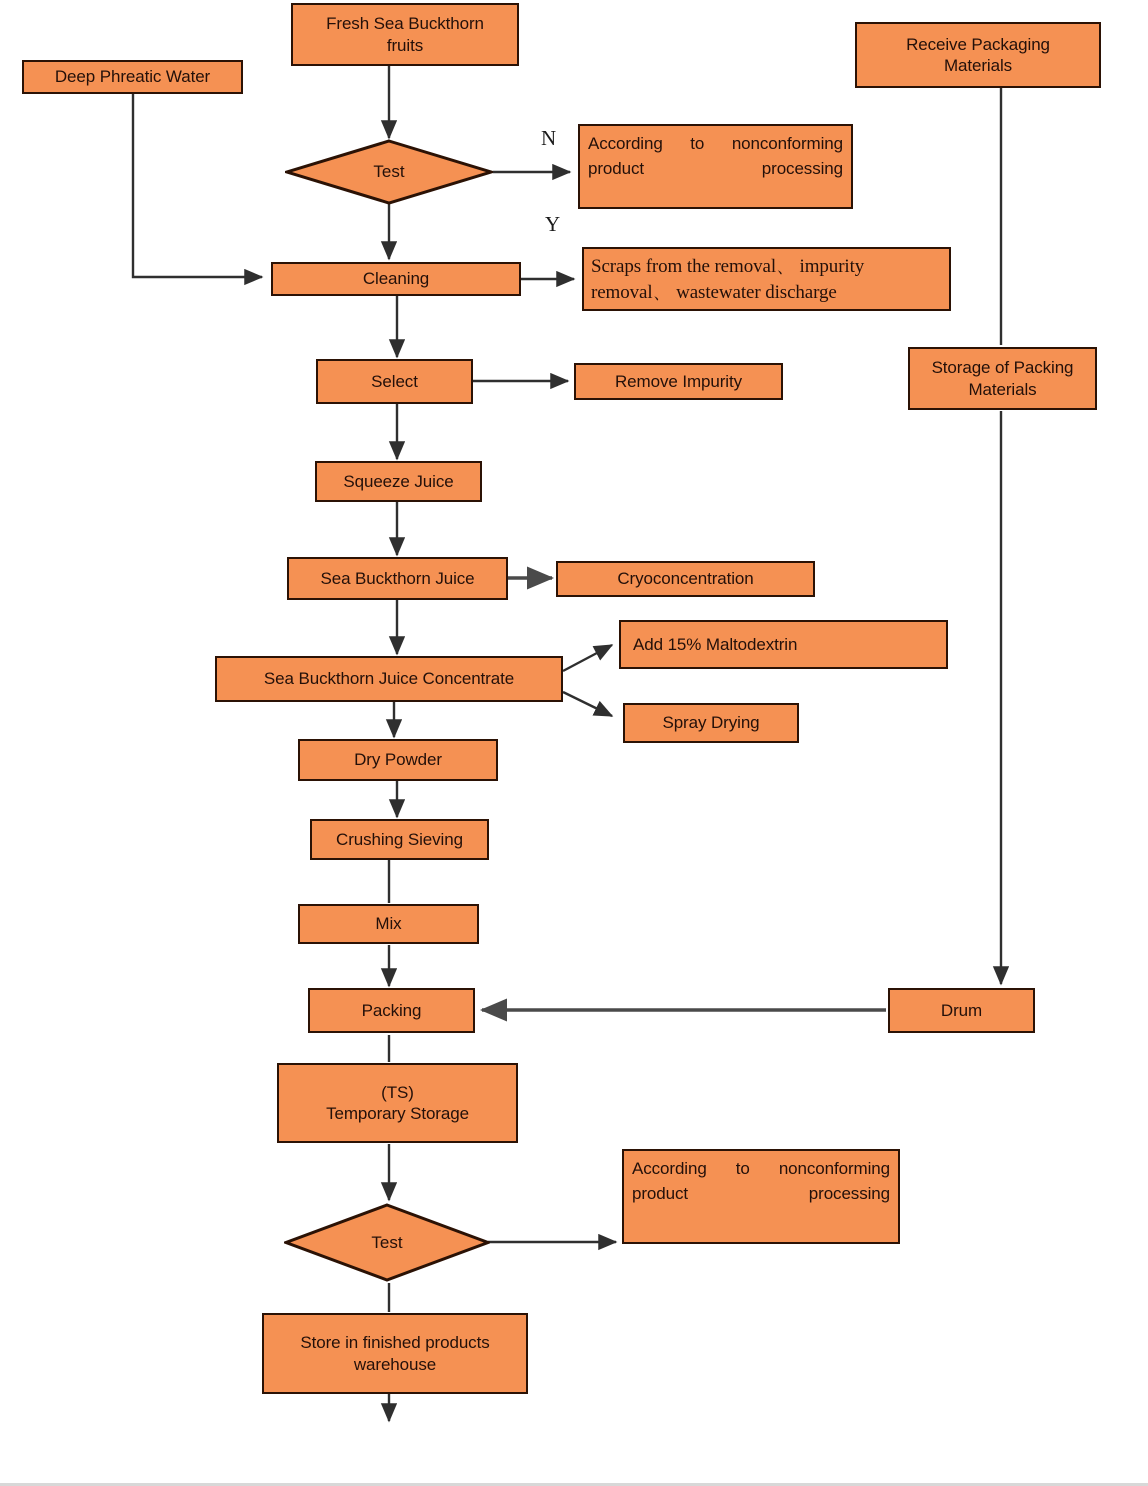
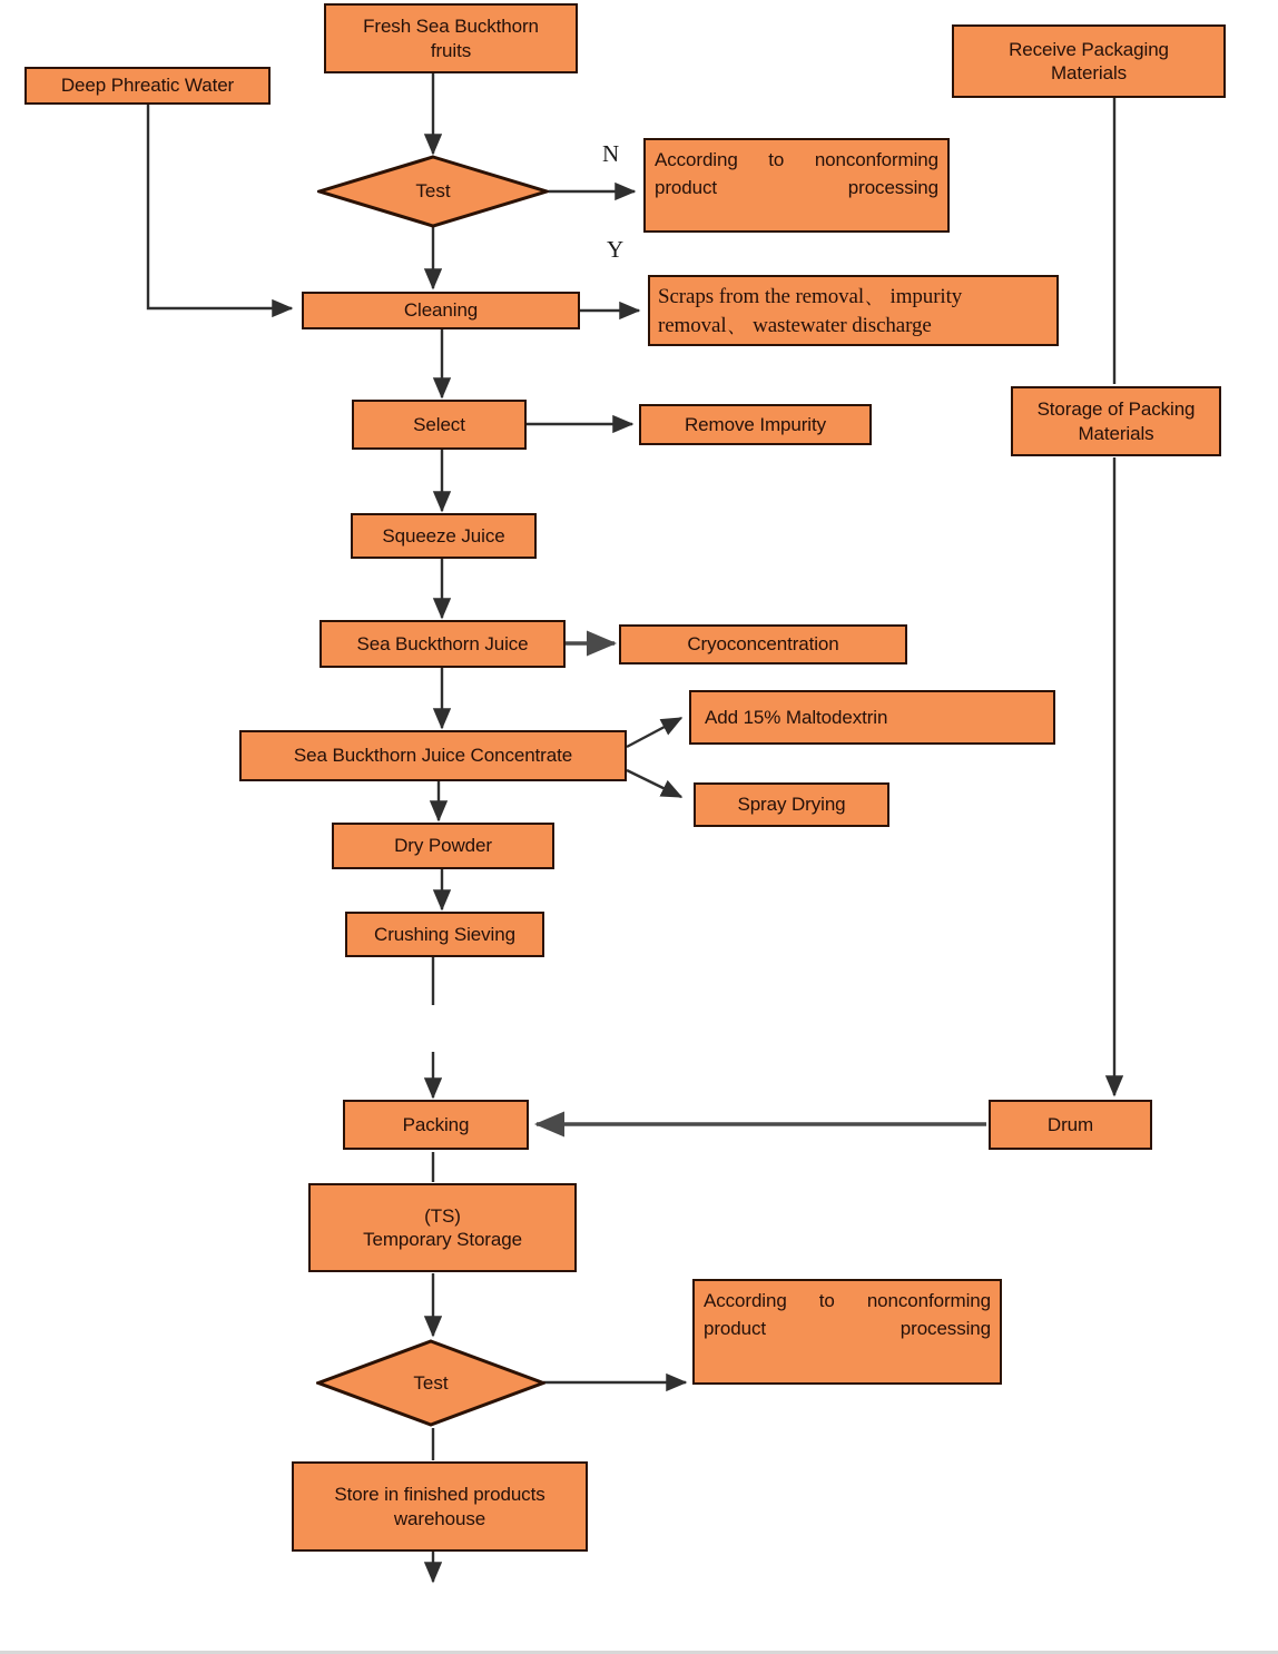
  Fresh Sea Buckthorn
  fruits
  Deep Phreatic Water
  Receive Packaging
  Materials
  Test
  N
  Y
  According to nonconforming product processing
  Cleaning
  Scraps from the removal、 impurity
  removal、 wastewater discharge
  Select
  Remove Impurity
  Storage of Packing
  Materials
  Squeeze Juice
  Sea Buckthorn Juice
  Cryoconcentration
  Sea Buckthorn Juice Concentrate
  Add 15% Maltodextrin
  Spray Drying
  Dry Powder
  Crushing Sieving
- Mix
  Packing
  Drum
  (TS)
  Temporary Storage
  Test
  According to nonconforming product processing
  Store in finished products
  warehouse
